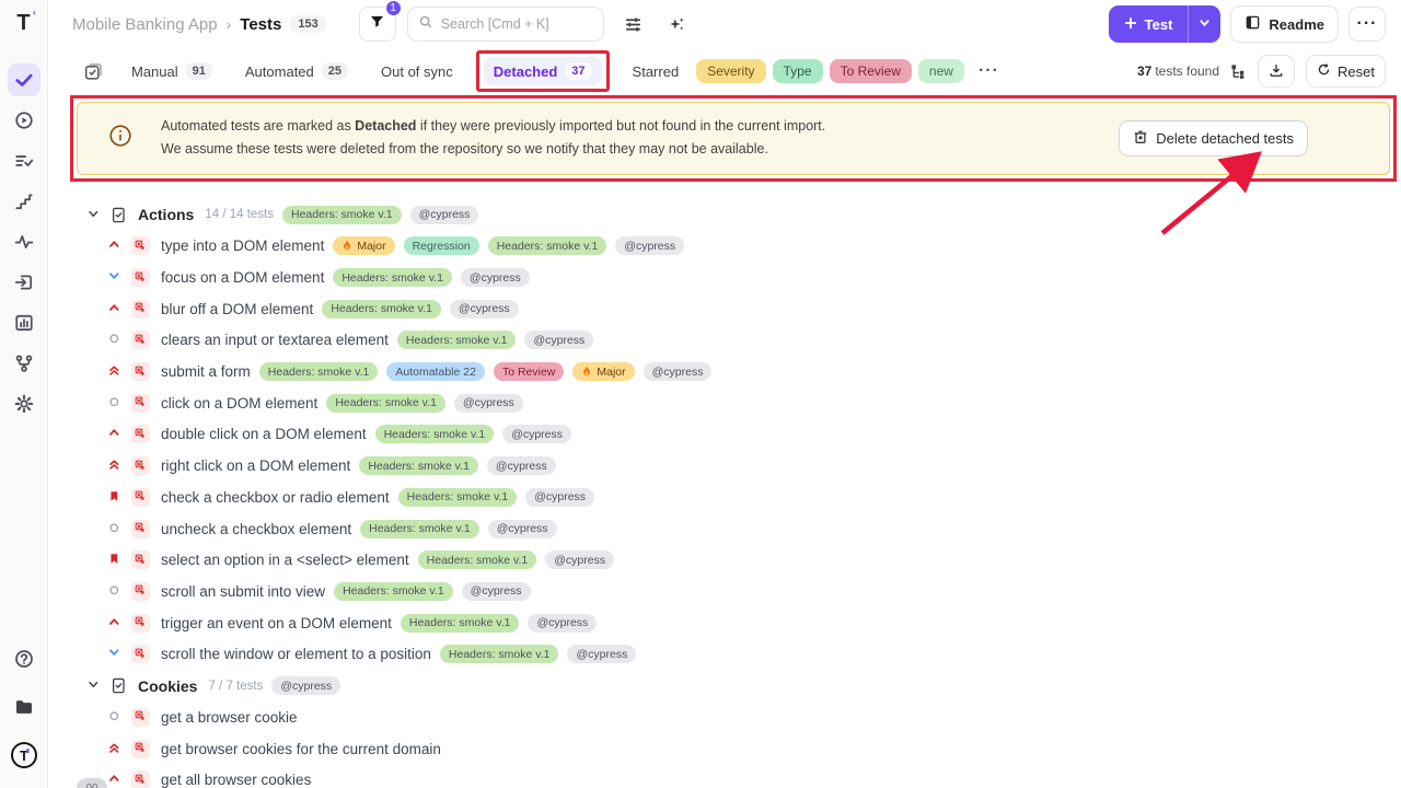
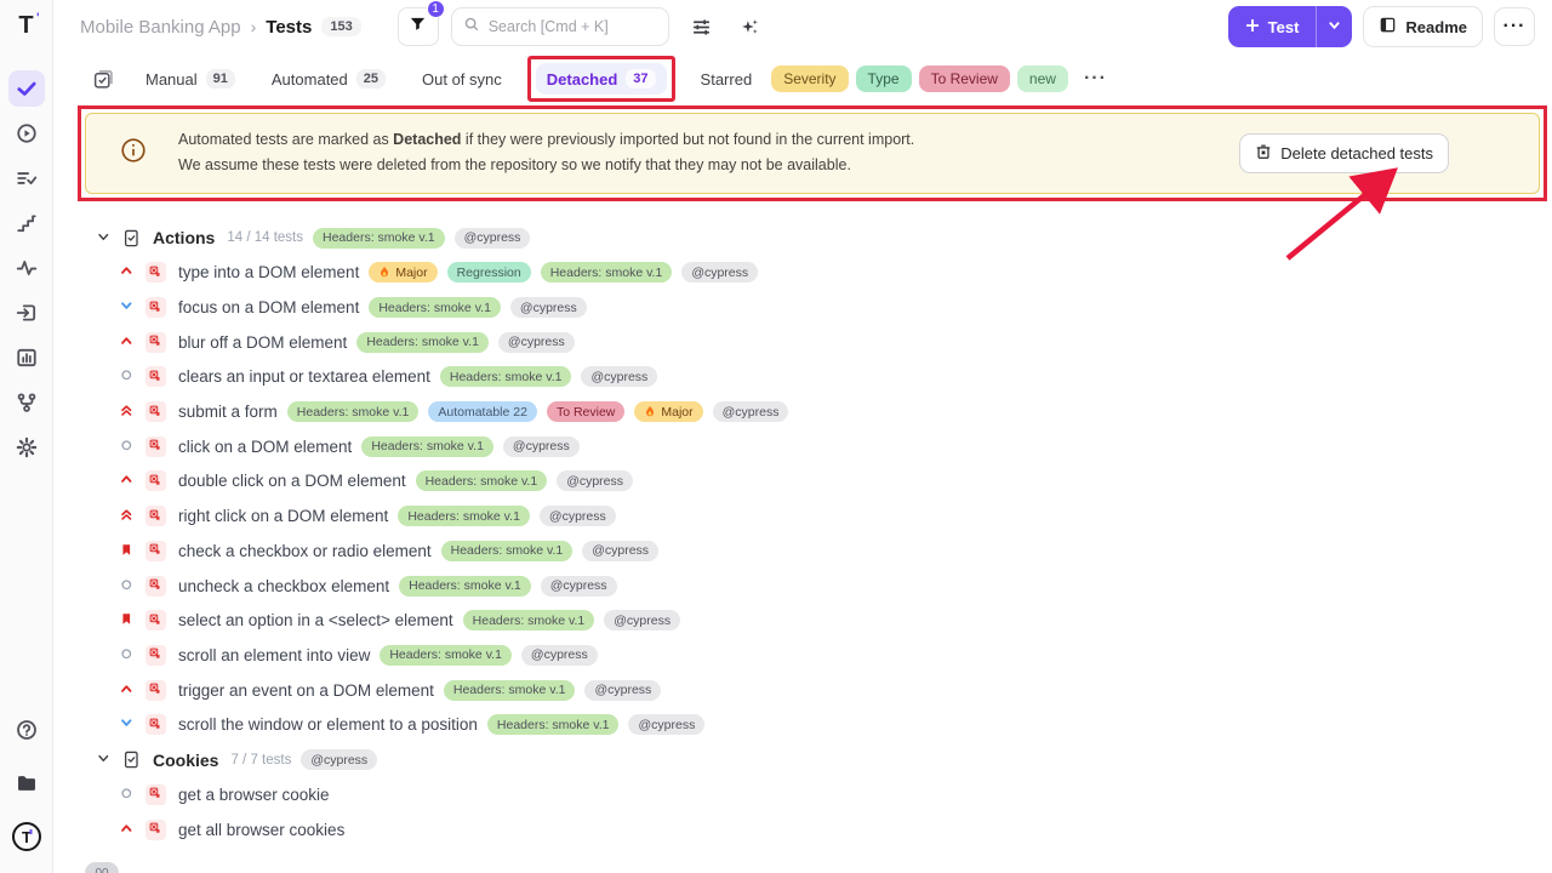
  T
  '
  T
  Mobile Banking App
  ›
  Tests
  153
  1
  Search [Cmd + K]
  Test
  Readme
  ···
  Manual
  91
  Automated
  25
  Out of sync
  Detached
  37
  Starred
  Severity
  Type
  To Review
  new
  ···
- 37 tests found
- Reset
  Automated tests are marked as Detached if they were previously imported but not found in the current import.
  We assume these tests were deleted from the repository so we notify that they may not be available.
  Delete detached tests
  Actions
  14 / 14 tests
  Headers: smoke v.1
  @cypress
  type into a DOM element
  Major
  Regression
  Headers: smoke v.1
  @cypress
  focus on a DOM element
  Headers: smoke v.1
  @cypress
  blur off a DOM element
  Headers: smoke v.1
  @cypress
  clears an input or textarea element
  Headers: smoke v.1
  @cypress
  submit a form
  Headers: smoke v.1
  Automatable 22
  To Review
  Major
  @cypress
  click on a DOM element
  Headers: smoke v.1
  @cypress
  double click on a DOM element
  Headers: smoke v.1
  @cypress
  right click on a DOM element
  Headers: smoke v.1
  @cypress
  check a checkbox or radio element
  Headers: smoke v.1
  @cypress
  uncheck a checkbox element
  Headers: smoke v.1
  @cypress
  select an option in a <select> element
  Headers: smoke v.1
  @cypress
- scroll an submit into view
+ scroll an element into view
  Headers: smoke v.1
  @cypress
  trigger an event on a DOM element
  Headers: smoke v.1
  @cypress
  scroll the window or element to a position
  Headers: smoke v.1
  @cypress
  Cookies
  7 / 7 tests
  @cypress
  get a browser cookie
- get browser cookies for the current domain
  get all browser cookies
